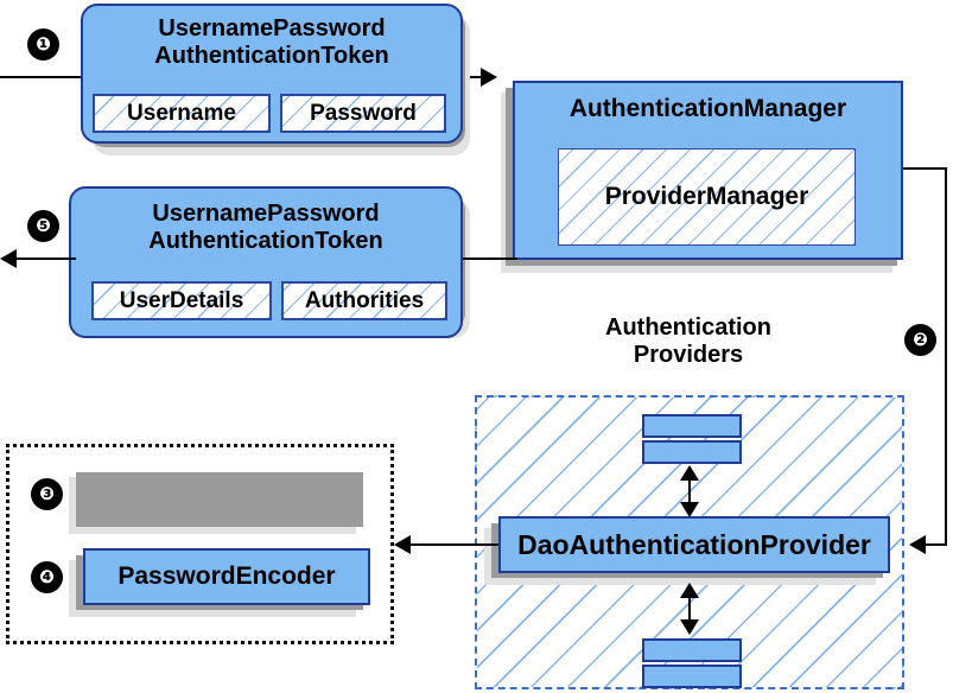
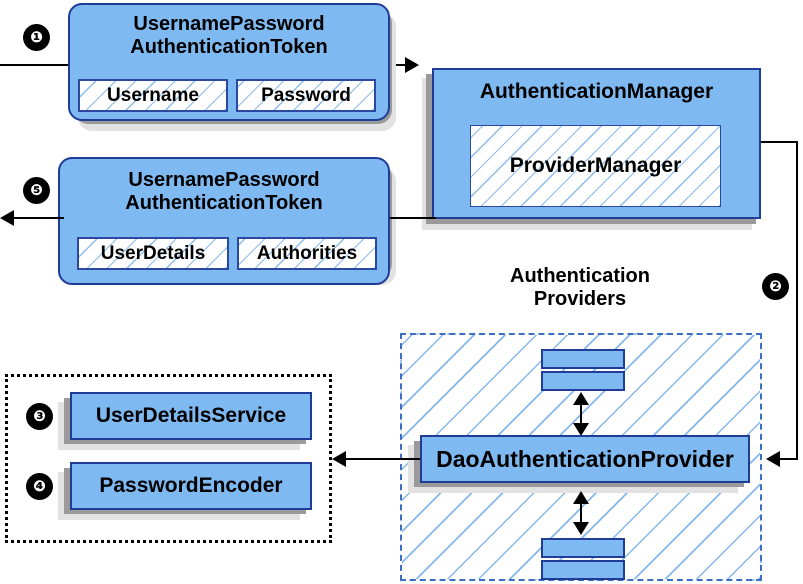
  ❶
  UsernamePassword
  AuthenticationToken
  Username
  Password
  AuthenticationManager
  ProviderManager
  ❷
  UsernamePassword
  AuthenticationToken
  UserDetails
  Authorities
  ❺
  Authentication
  Providers
  DaoAuthenticationProvider
  ❸
+ UserDetailsService
  ❹
  PasswordEncoder
